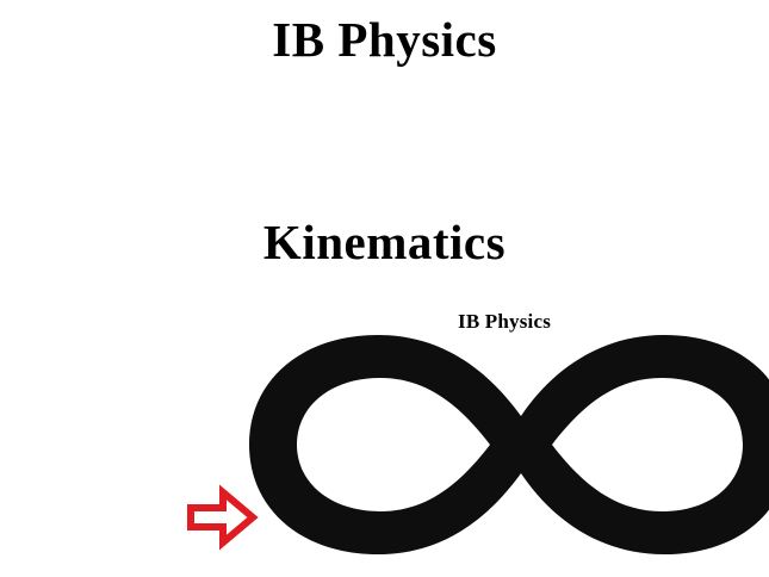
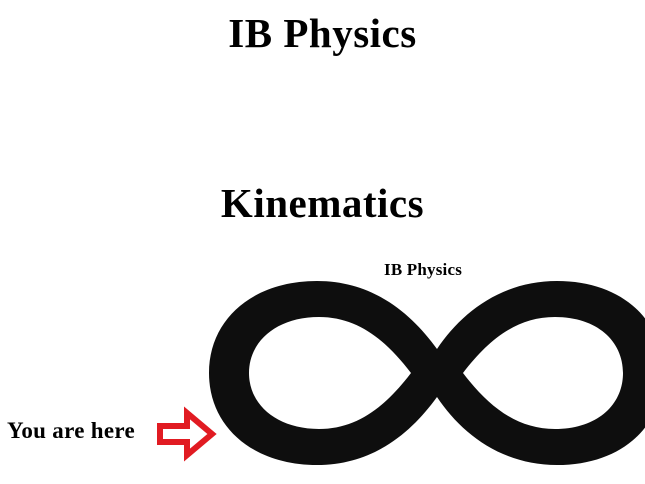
  IB Physics
  Kinematics
  IB Physics
+ You are here
